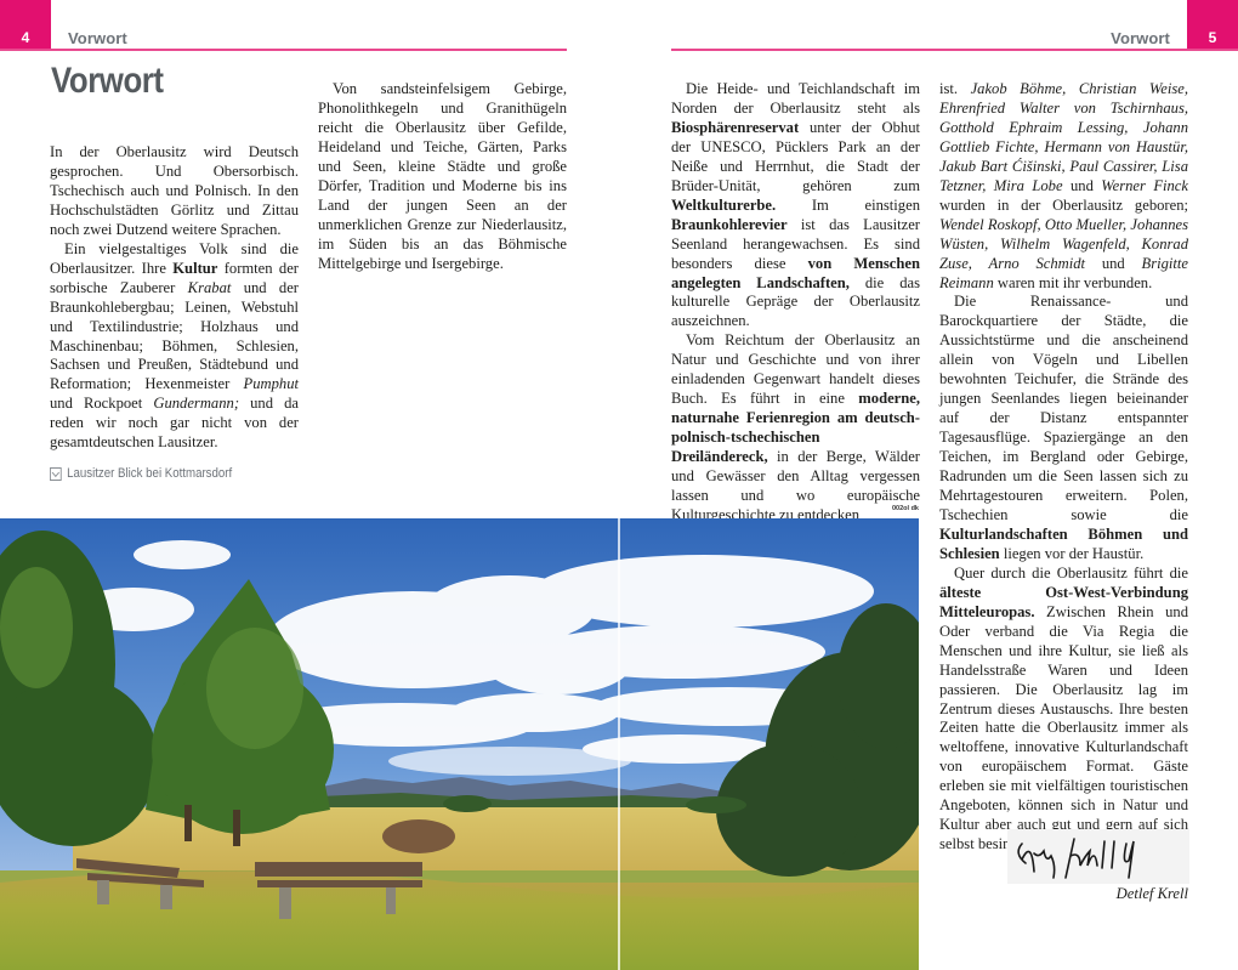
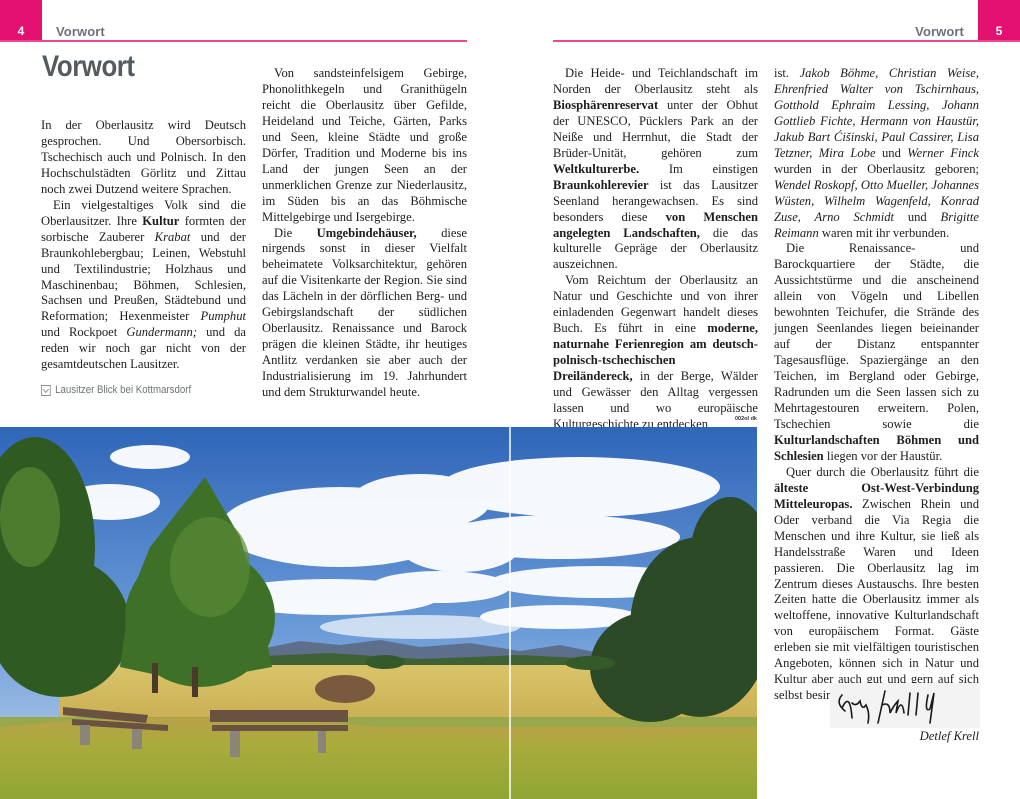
  4
  Vorwort
  5
  Vorwort
  Vorwort
  In der Oberlausitz wird Deutsch gesprochen. Und Obersorbisch. Tschechisch auch und Polnisch. In den Hochschulstädten Görlitz und Zittau noch zwei Dutzend weitere Sprachen.
  Ein vielgestaltiges Volk sind die Oberlausitzer. Ihre Kultur formten der sorbische Zauberer Krabat und der Braunkohlebergbau; Leinen, Webstuhl und Textilindustrie; Holzhaus und Maschinenbau; Böhmen, Schlesien, Sachsen und Preußen, Städtebund und Reformation; Hexenmeister Pumphut und Rockpoet Gundermann; und da reden wir noch gar nicht von der gesamtdeutschen Lausitzer.
  Lausitzer Blick bei Kottmarsdorf
  Von sandsteinfelsigem Gebirge, Phonolithkegeln und Granithügeln reicht die Oberlausitz über Gefilde, Heideland und Teiche, Gärten, Parks und Seen, kleine Städte und große Dörfer, Tradition und Moderne bis ins Land der jungen Seen an der unmerklichen Grenze zur Niederlausitz, im Süden bis an das Böhmische Mittelgebirge und Isergebirge.
+ Die Umgebindehäuser, diese nirgends sonst in dieser Vielfalt beheimatete Volksarchitektur, gehören auf die Visitenkarte der Region. Sie sind das Lächeln in der dörflichen Berg- und Gebirgslandschaft der südlichen Oberlausitz. Renaissance und Barock prägen die kleinen Städte, ihr heutiges Antlitz verdanken sie aber auch der Industrialisierung im 19. Jahrhundert und dem Strukturwandel heute.
  Die Heide- und Teichlandschaft im Norden der Oberlausitz steht als Biosphärenreservat unter der Obhut der UNESCO, Pücklers Park an der Neiße und Herrnhut, die Stadt der Brüder-Unität, gehören zum Weltkulturerbe. Im einstigen Braunkohlerevier ist das Lausitzer Seenland herangewachsen. Es sind besonders diese von Menschen angelegten Landschaften, die das kulturelle Gepräge der Oberlausitz auszeichnen.
  Vom Reichtum der Oberlausitz an Natur und Geschichte und von ihrer einladenden Gegenwart handelt dieses Buch. Es führt in eine moderne, naturnahe Ferienregion am deutsch-polnisch-tschechischen Dreiländereck, in der Berge, Wälder und Gewässer den Alltag vergessen lassen und wo europäische Kulturgeschichte zu entdecken
  ist. Jakob Böhme, Christian Weise, Ehrenfried Walter von Tschirnhaus, Gotthold Ephraim Lessing, Johann Gottlieb Fichte, Hermann von Haustür, Jakub Bart Ćišinski, Paul Cassirer, Lisa Tetzner, Mira Lobe und Werner Finck wurden in der Oberlausitz geboren; Wendel Roskopf, Otto Mueller, Johannes Wüsten, Wilhelm Wagenfeld, Konrad Zuse, Arno Schmidt und Brigitte Reimann waren mit ihr verbunden.
  Die Renaissance- und Barockquartiere der Städte, die Aussichtstürme und die anscheinend allein von Vögeln und Libellen bewohnten Teichufer, die Strände des jungen Seenlandes liegen beieinander auf der Distanz entspannter Tagesausflüge. Spaziergänge an den Teichen, im Bergland oder Gebirge, Radrunden um die Seen lassen sich zu Mehrtagestouren erweitern. Polen, Tschechien sowie die Kulturlandschaften Böhmen und Schlesien liegen vor der Haustür.
  Quer durch die Oberlausitz führt die älteste Ost-West-Verbindung Mitteleuropas. Zwischen Rhein und Oder verband die Via Regia die Menschen und ihre Kultur, sie ließ als Handelsstraße Waren und Ideen passieren. Die Oberlausitz lag im Zentrum dieses Austauschs. Ihre besten Zeiten hatte die Oberlausitz immer als weltoffene, innovative Kulturlandschaft von europäischem Format. Gäste erleben sie mit vielfältigen touristischen Angeboten, können sich in Natur und Kultur aber auch gut und gern auf sich selbst besi
  Detlef Krell
